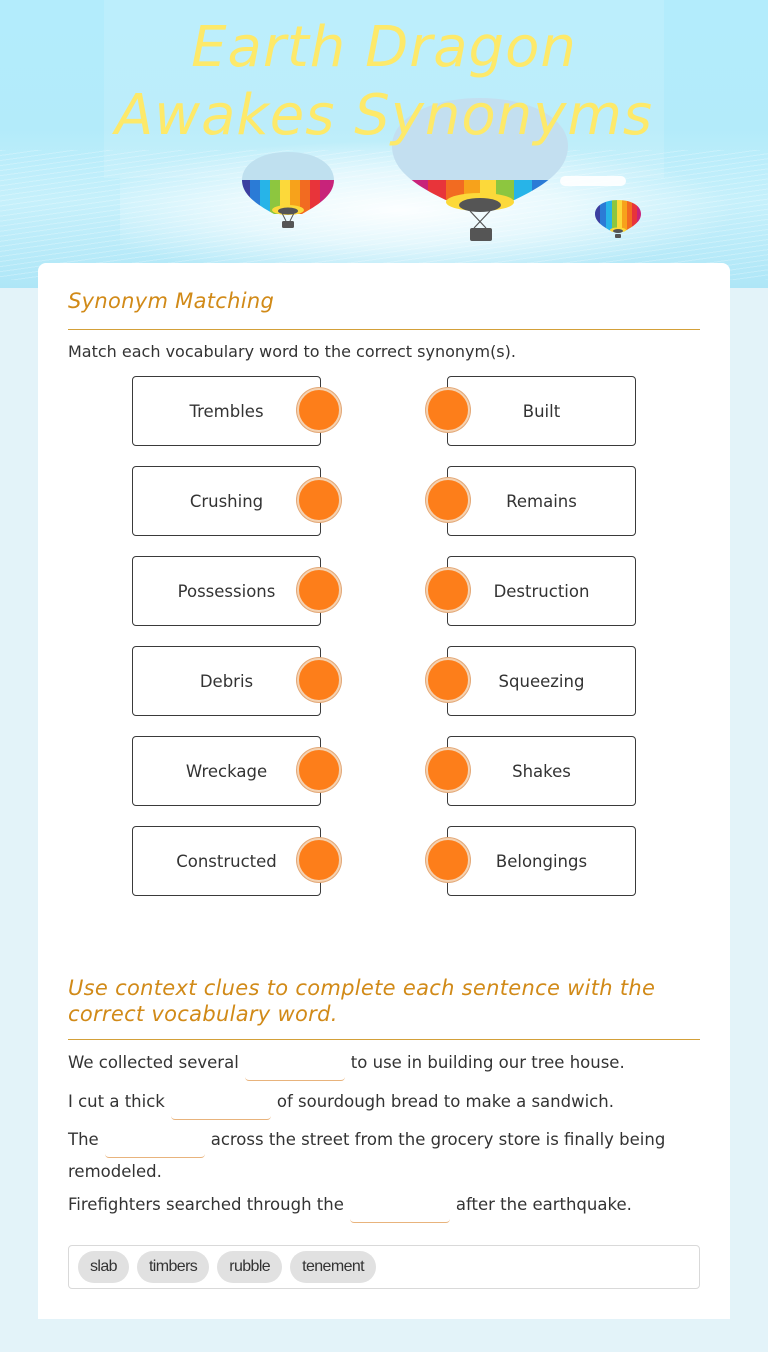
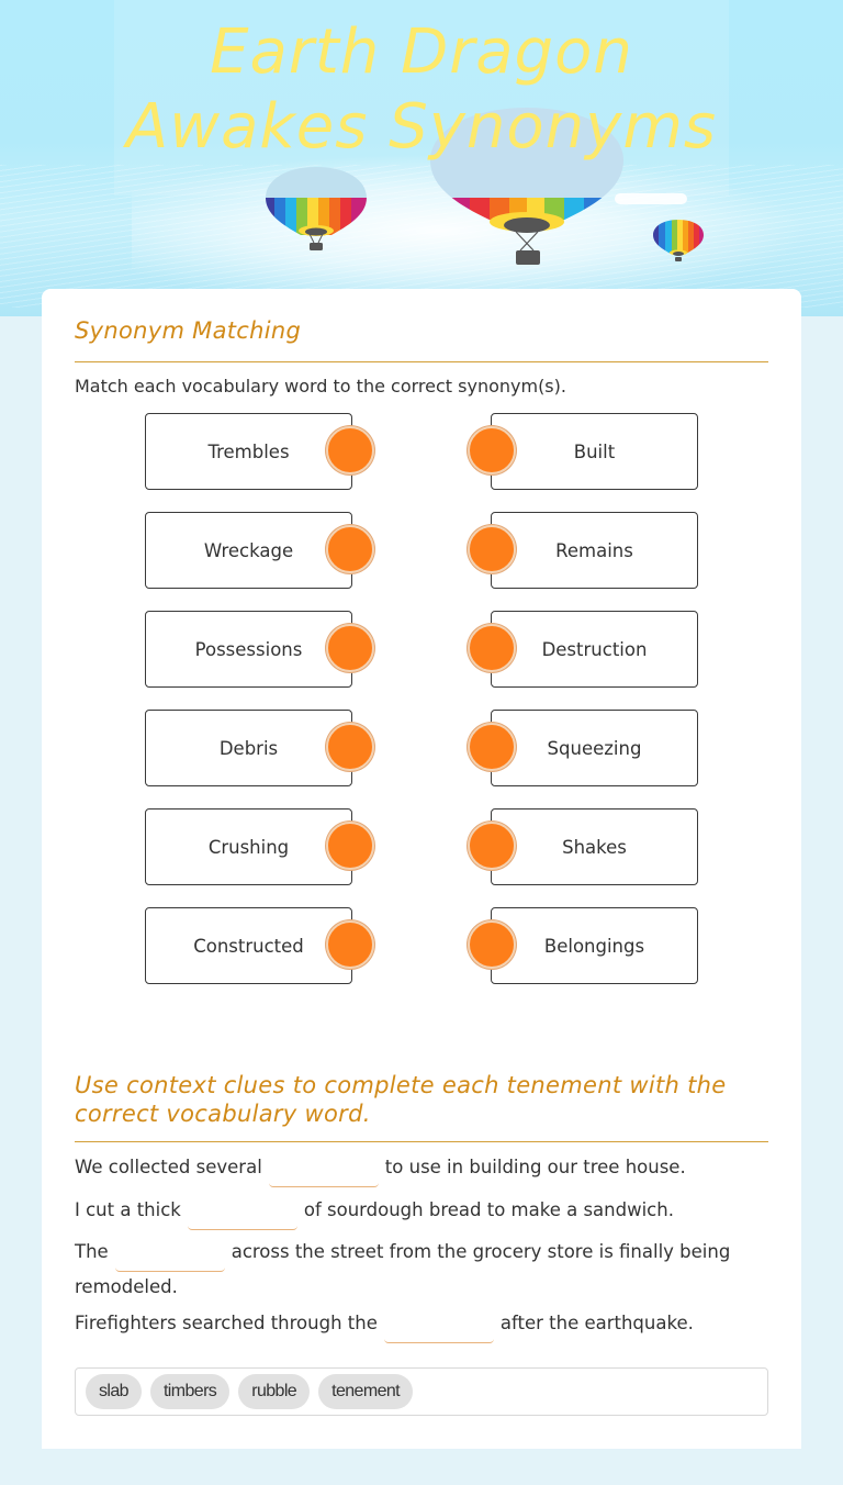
  Earth Dragon
  Awakes Synonyms
  Synonym Matching
  Match each vocabulary word to the correct synonym(s).
  Trembles
- Crushing
+ Wreckage
  Possessions
  Debris
- Wreckage
+ Crushing
  Constructed
  Built
  Remains
  Destruction
  Squeezing
  Shakes
  Belongings
- Use context clues to complete each sentence with the correct vocabulary word.
+ Use context clues to complete each tenement with the correct vocabulary word.
  We collected several to use in building our tree house.
  I cut a thick of sourdough bread to make a sandwich.
  The across the street from the grocery store is finally being remodeled.
  Firefighters searched through the after the earthquake.
  slab
  timbers
  rubble
  tenement
